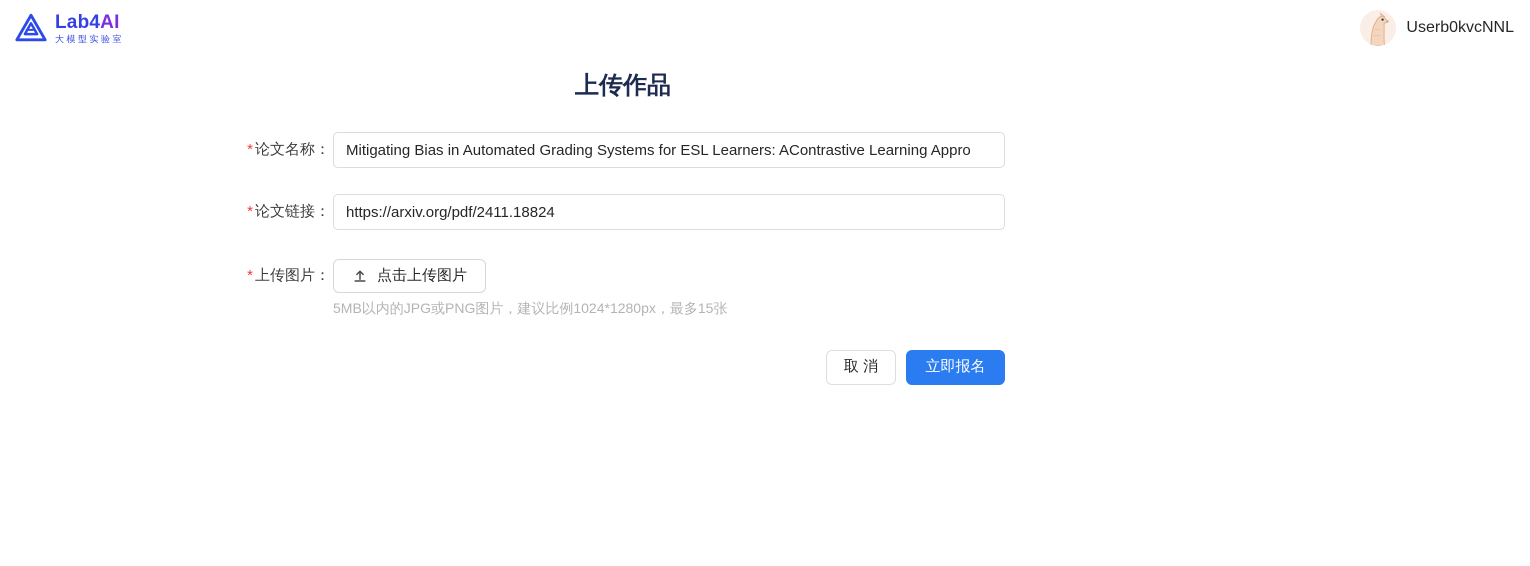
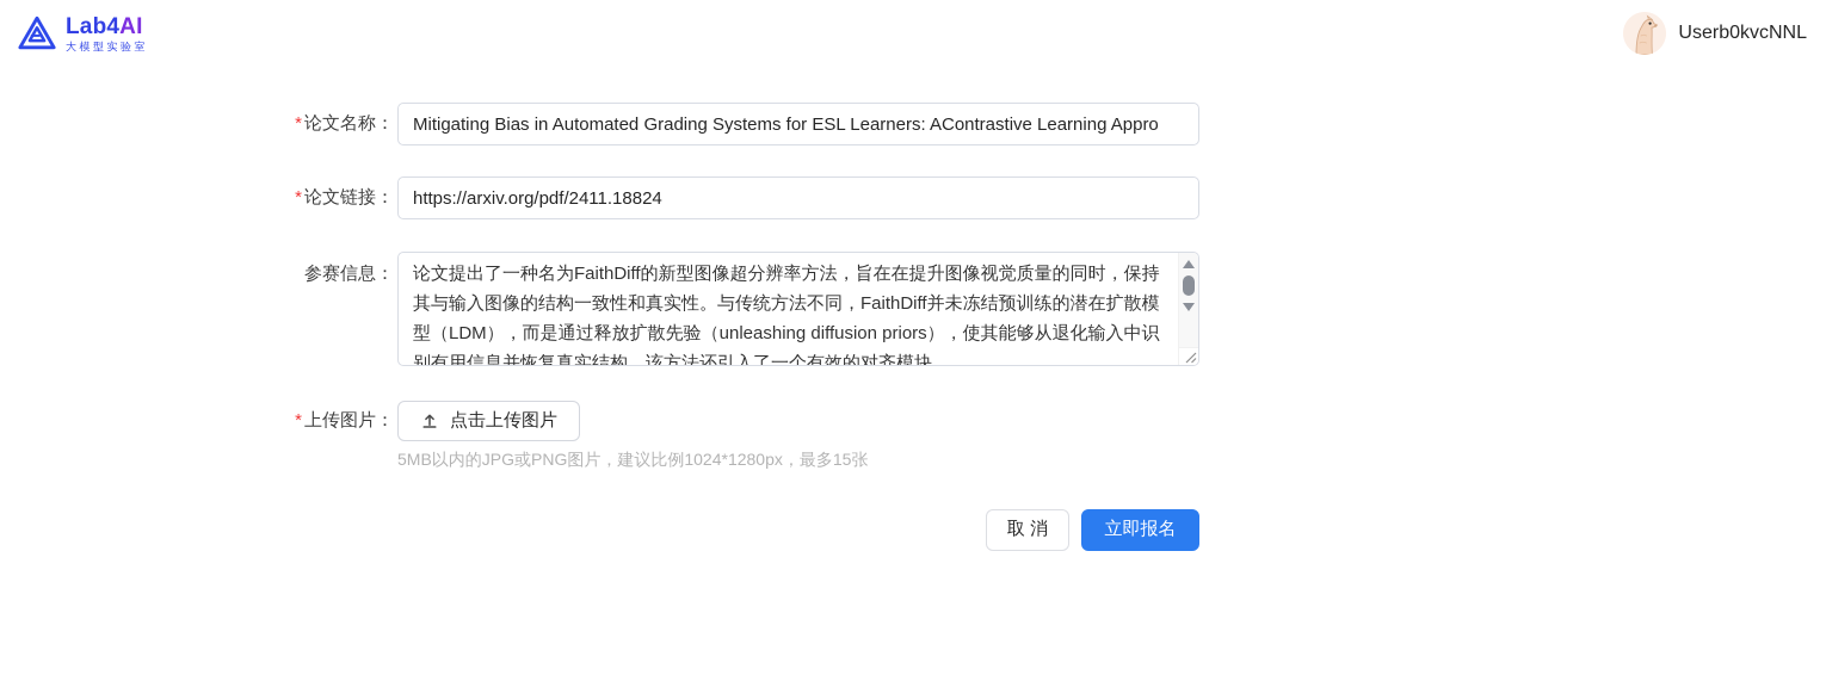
  Lab4AI
  大模型实验室
  Userb0kvcNNL
- 上传作品
  *论文名称：
  Mitigating Bias in Automated Grading Systems for ESL Learners: AContrastive Learning Appro
  *论文链接：
  https://arxiv.org/pdf/2411.18824
+ 参赛信息：
+ 论文提出了一种名为FaithDiff的新型图像超分辨率方法，旨在在提升图像视觉质量的同时，保持其与输入图像的结构一致性和真实性。与传统方法不同，FaithDiff并未冻结预训练的潜在扩散模型（LDM），而是通过释放扩散先验（unleashing diffusion priors），使其能够从退化输入中识别有用信息并恢复真实结构。该方法还引入了一个有效的对齐模块，
  *上传图片：
  点击上传图片
  5MB以内的JPG或PNG图片，建议比例1024*1280px，最多15张
  取 消
  立即报名
